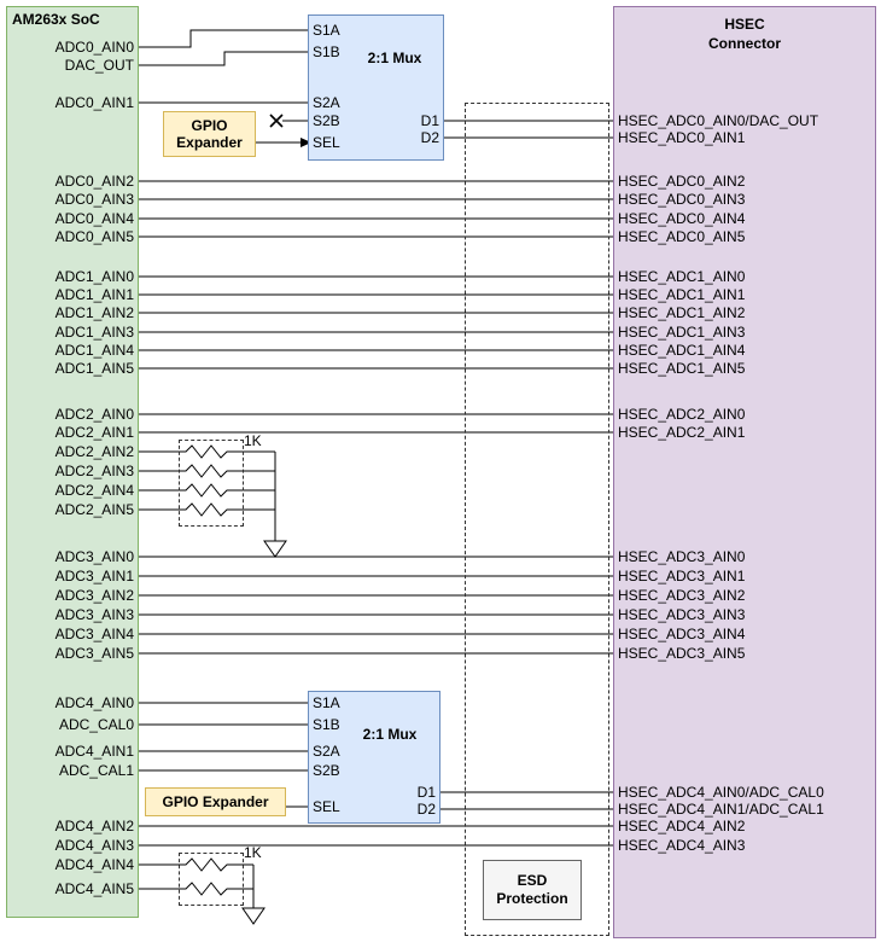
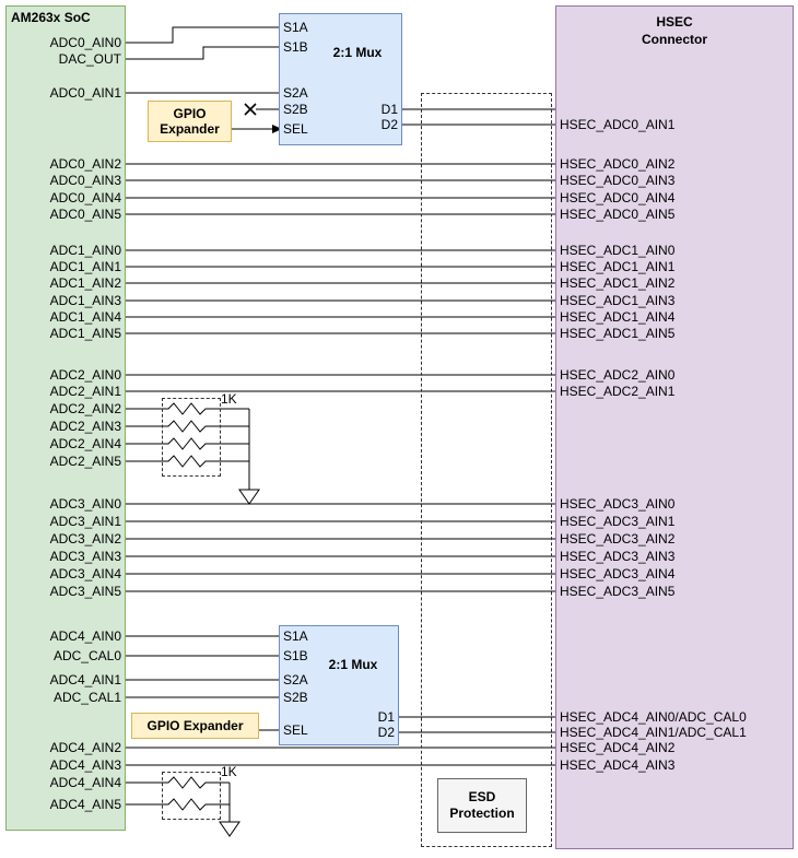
  AM263x SoC
  HSEC
  Connector
  ADC0_AIN0
  DAC_OUT
  ADC0_AIN1
  ADC0_AIN2
  ADC0_AIN3
  ADC0_AIN4
  ADC0_AIN5
  ADC1_AIN0
  ADC1_AIN1
  ADC1_AIN2
  ADC1_AIN3
  ADC1_AIN4
  ADC1_AIN5
  ADC2_AIN0
  ADC2_AIN1
  ADC2_AIN2
  ADC2_AIN3
  ADC2_AIN4
  ADC2_AIN5
  ADC3_AIN0
  ADC3_AIN1
  ADC3_AIN2
  ADC3_AIN3
  ADC3_AIN4
  ADC3_AIN5
  ADC4_AIN0
  ADC_CAL0
  ADC4_AIN1
  ADC_CAL1
  ADC4_AIN2
  ADC4_AIN3
  ADC4_AIN4
  ADC4_AIN5
- HSEC_ADC0_AIN0/DAC_OUT
  HSEC_ADC0_AIN1
  HSEC_ADC0_AIN2
  HSEC_ADC0_AIN3
  HSEC_ADC0_AIN4
  HSEC_ADC0_AIN5
  HSEC_ADC1_AIN0
  HSEC_ADC1_AIN1
  HSEC_ADC1_AIN2
  HSEC_ADC1_AIN3
  HSEC_ADC1_AIN4
  HSEC_ADC1_AIN5
  HSEC_ADC2_AIN0
  HSEC_ADC2_AIN1
  HSEC_ADC3_AIN0
  HSEC_ADC3_AIN1
  HSEC_ADC3_AIN2
  HSEC_ADC3_AIN3
  HSEC_ADC3_AIN4
  HSEC_ADC3_AIN5
  HSEC_ADC4_AIN0/ADC_CAL0
  HSEC_ADC4_AIN1/ADC_CAL1
  HSEC_ADC4_AIN2
  HSEC_ADC4_AIN3
  2:1 Mux
  S1A
  S1B
  S2A
  S2B
  SEL
  D1
  D2
  GPIO
  Expander
  2:1 Mux
  S1A
  S1B
  S2A
  S2B
  SEL
  D1
  D2
  GPIO Expander
  1K
  1K
  ESD
  Protection
